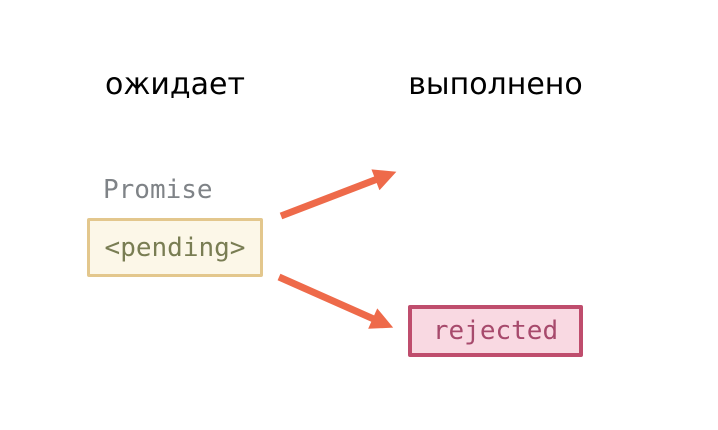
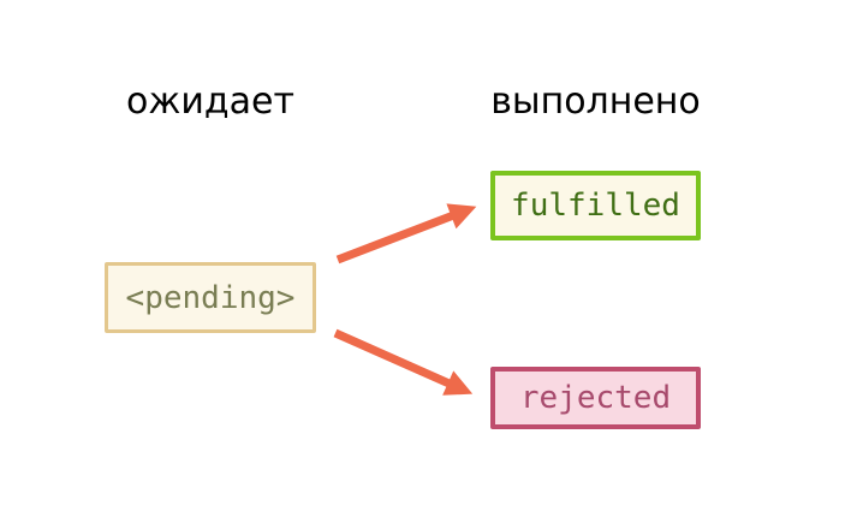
  ожидает
  выполнено
- Promise
  <pending>
+ fulfilled
  rejected
